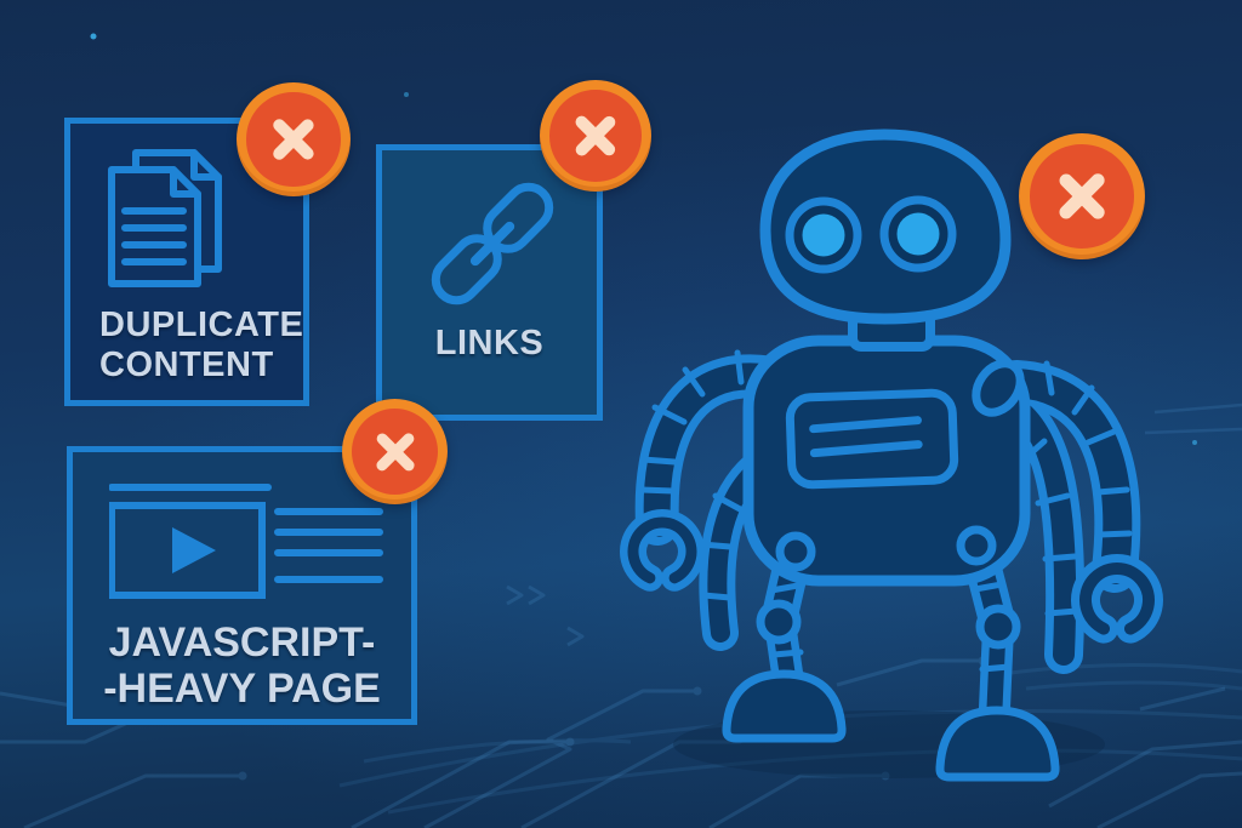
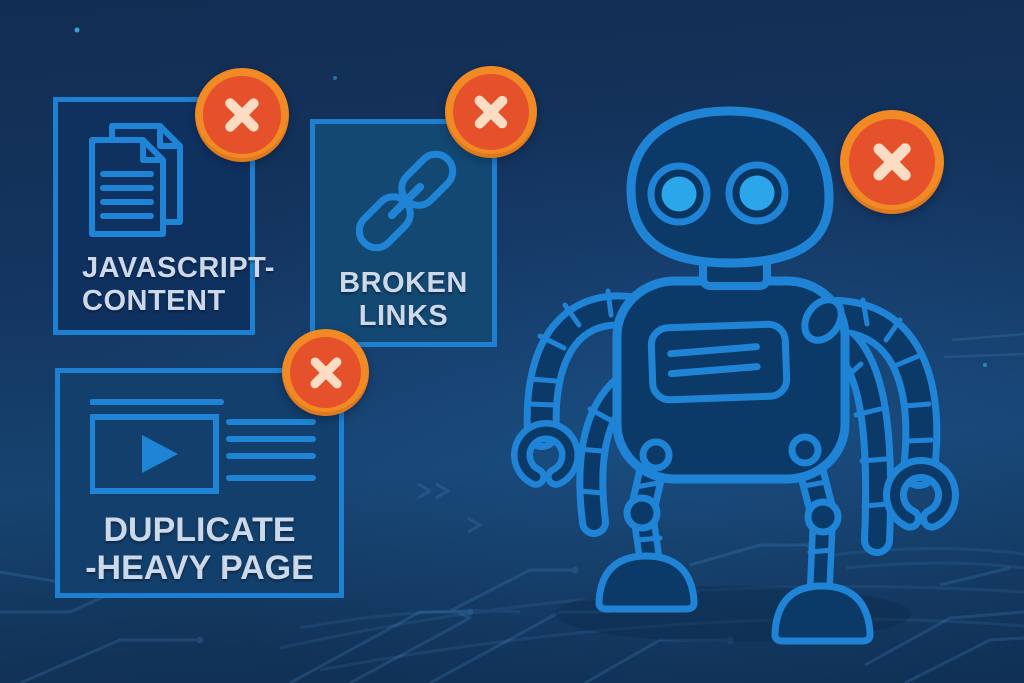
- DUPLICATE
+ JAVASCRIPT-
  CONTENT
+ BROKEN
  LINKS
- JAVASCRIPT-
+ DUPLICATE
  -HEAVY PAGE
